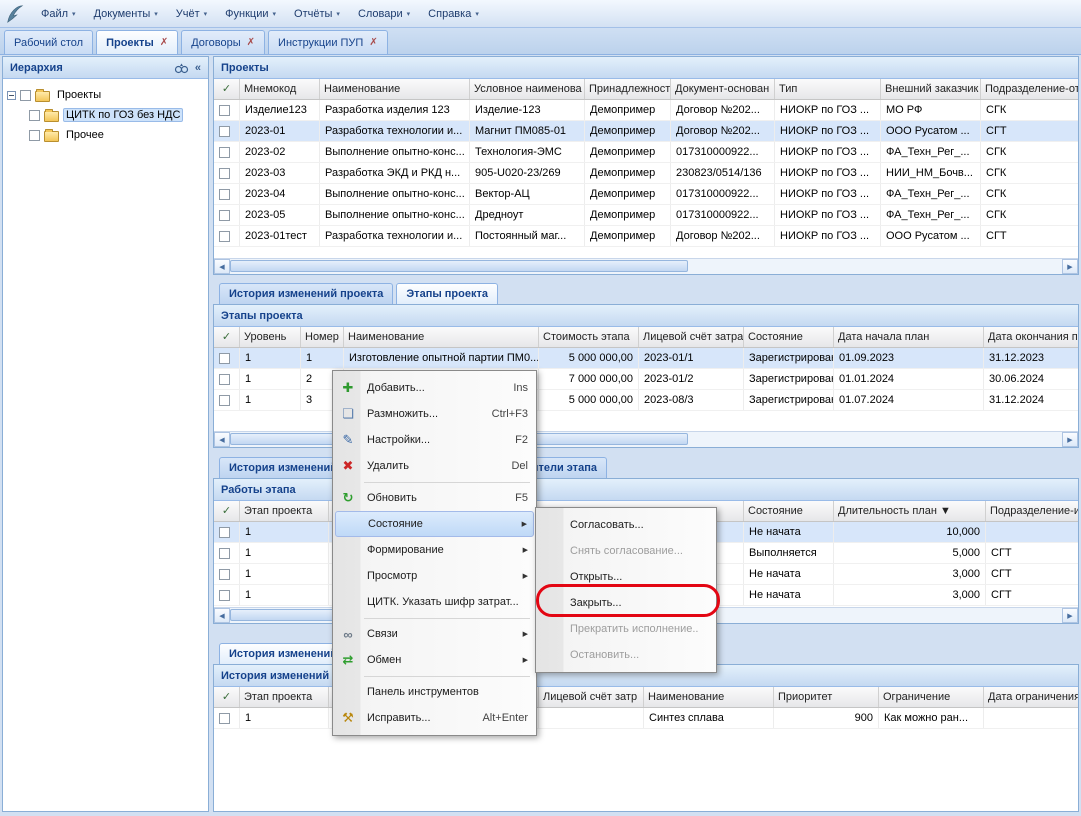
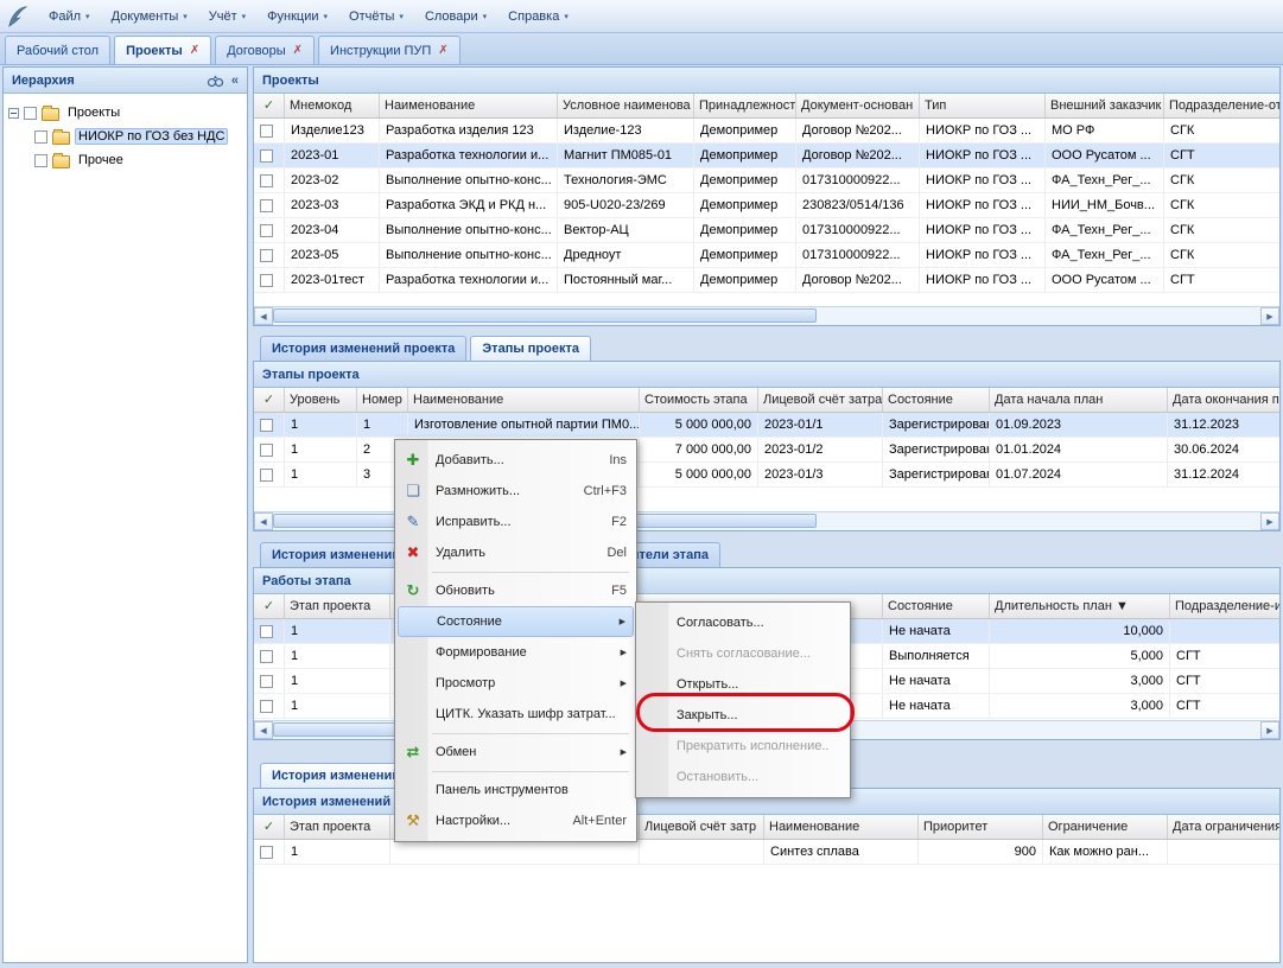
  Файл
  Документы
  Учёт
  Функции
  Отчёты
  Словари
  Справка
  Рабочий стол
  Проекты
  ✗
  Договоры
  ✗
  Инструкции ПУП
  ✗
  Иерархия
  «
  Проекты
- ЦИТК по ГОЗ без НДС
+ НИОКР по ГОЗ без НДС
  Прочее
  Проекты
  ✓
  Мнемокод
  Наименование
  Условное наименова
  Принадлежност
  Документ-основан
  Тип
  Внешний заказчик
  Подразделение-от
  Изделие123
  Разработка изделия 123
  Изделие-123
  Демопример
  Договор №202...
  НИОКР по ГОЗ ...
  МО РФ
  СГК
  2023-01
  Разработка технологии и...
  Магнит ПМ085-01
  Демопример
  Договор №202...
  НИОКР по ГОЗ ...
  ООО Русатом ...
  СГТ
  2023-02
  Выполнение опытно-конс...
  Технология-ЭМС
  Демопример
  017310000922...
  НИОКР по ГОЗ ...
  ФА_Техн_Рег_...
  СГК
  2023-03
  Разработка ЭКД и РКД н...
  905-U020-23/269
  Демопример
  230823/0514/136
  НИОКР по ГОЗ ...
  НИИ_НМ_Бочв...
  СГК
  2023-04
  Выполнение опытно-конс...
  Вектор-АЦ
  Демопример
  017310000922...
  НИОКР по ГОЗ ...
  ФА_Техн_Рег_...
  СГК
  2023-05
  Выполнение опытно-конс...
  Дредноут
  Демопример
  017310000922...
  НИОКР по ГОЗ ...
  ФА_Техн_Рег_...
  СГК
  2023-01тест
  Разработка технологии и...
  Постоянный маг...
  Демопример
  Договор №202...
  НИОКР по ГОЗ ...
  ООО Русатом ...
  СГТ
  История изменений проекта
  Этапы проекта
  Этапы проекта
  ✓
  Уровень
  Номер
  Наименование
  Стоимость этапа
  Лицевой счёт затра
  Состояние
  Дата начала план
  Дата окончания п
  1
  1
  Изготовление опытной партии ПМ0...
  5 000 000,00
  2023-01/1
  Зарегистрирова
  01.09.2023
  31.12.2023
  1
  2
  7 000 000,00
  2023-01/2
  Зарегистрирова
  01.01.2024
  30.06.2024
  1
  3
  5 000 000,00
- 2023-08/3
+ 2023-01/3
  Зарегистрирова
  01.07.2024
  31.12.2024
  История изменени
  Работы этапа
  ✓
  Этап проекта
  Состояние
  Длительность план ▼
  Подразделение-и
  1
  Не начата
  10,000
  1
  Выполняется
  5,000
  СГТ
  1
  Не начата
  3,000
  СГТ
  1
  Не начата
  3,000
  СГТ
  История изменени
  История изменений
  ✓
  Этап проекта
  Лицевой счёт затр
  Наименование
  Приоритет
  Ограничение
  Дата ограничения
  1
  Синтез сплава
  900
  Как можно ран...
  ✚
  Добавить...
  Ins
  ❏
  Размножить...
  Ctrl+F3
  ✎
- Настройки...
+ Исправить...
  F2
  ✖
  Удалить
  Del
  ↻
  Обновить
  F5
  Состояние
  Формирование
  Просмотр
  ЦИТК. Указать шифр затрат...
- ∞
- Связи
  ⇄
  Обмен
  Панель инструментов
  ⚒
- Исправить...
+ Настройки...
  Alt+Enter
  Согласовать...
  Снять согласование...
  Открыть...
  Закрыть...
  Прекратить исполнение..
  Остановить...
